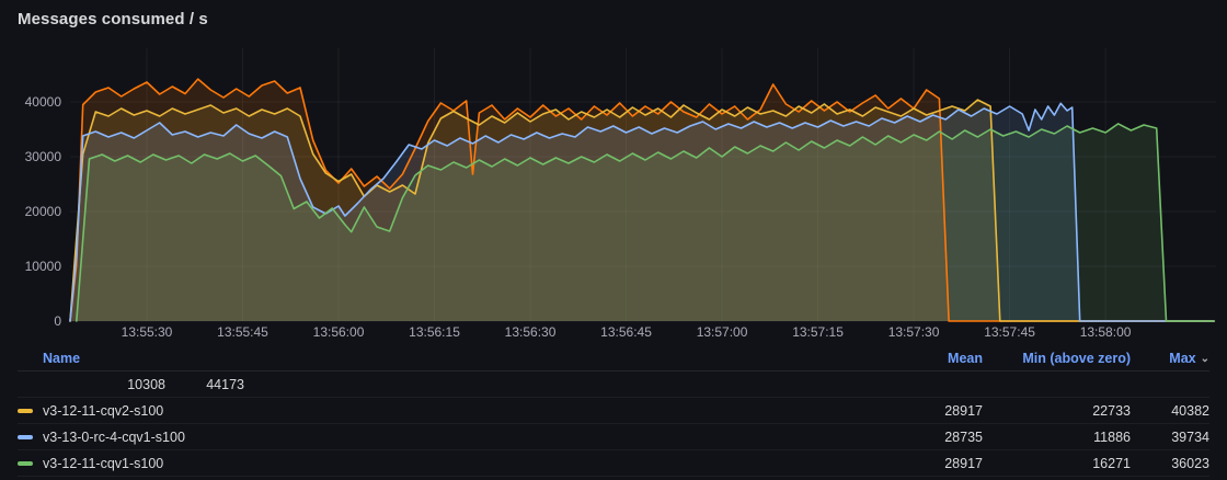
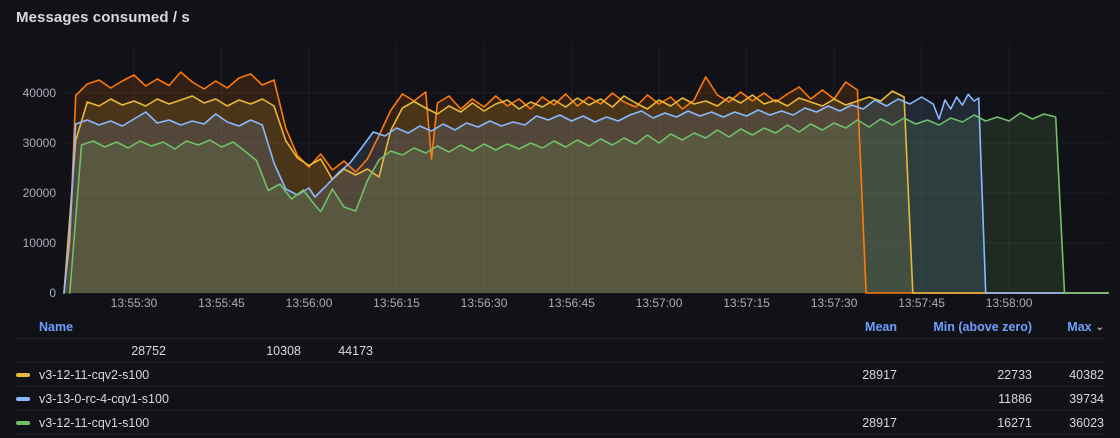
  Messages consumed / s
  0
  10000
  20000
  30000
  40000
  13:55:30
  13:55:45
  13:56:00
  13:56:15
  13:56:30
  13:56:45
  13:57:00
  13:57:15
  13:57:30
  13:57:45
  13:58:00
  Name
  Mean
  Min (above zero)
  Max ⌄
+ 28752
  10308
  44173
  v3-12-11-cqv2-s100
  28917
  22733
  40382
  v3-13-0-rc-4-cqv1-s100
- 28735
  11886
  39734
  v3-12-11-cqv1-s100
  28917
  16271
  36023
